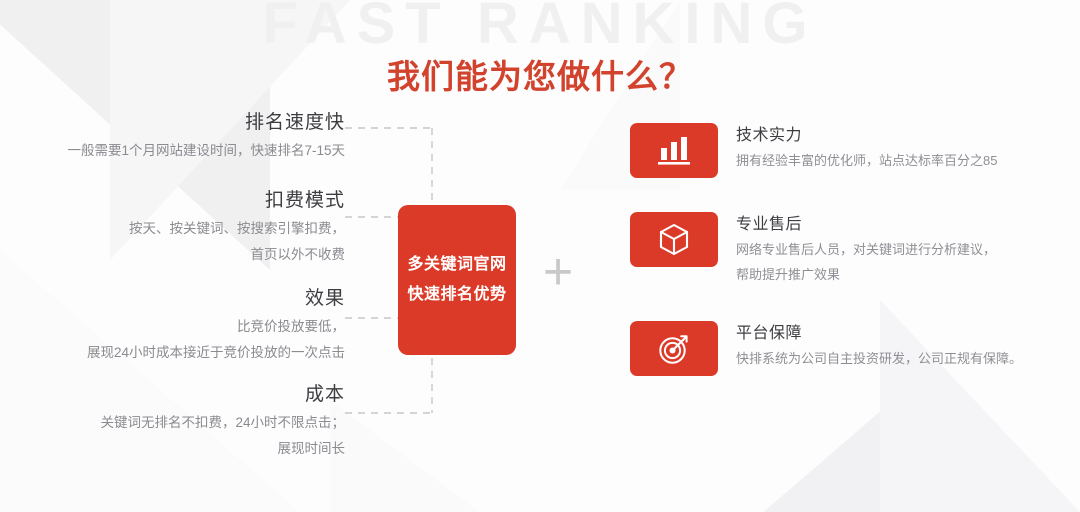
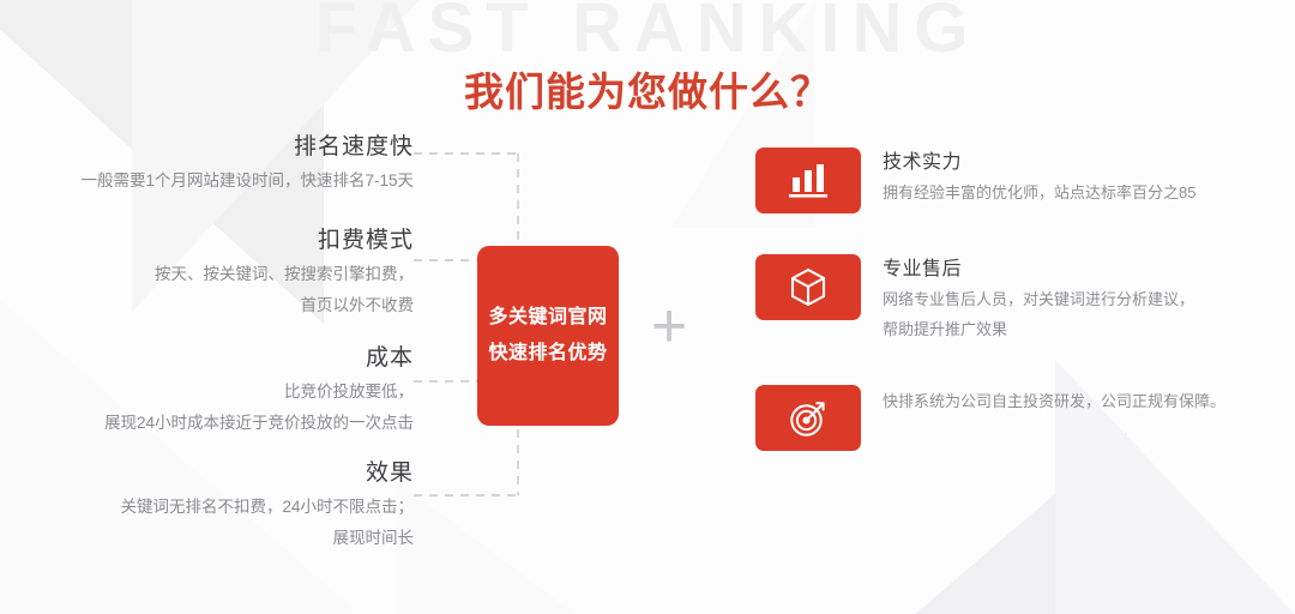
  我们能为您做什么？
  排名速度快
  一般需要1个月网站建设时间，快速排名7-15天
  扣费模式
  按天、按关键词、按搜索引擎扣费，
  首页以外不收费
- 效果
+ 成本
  比竞价投放要低，
  展现24小时成本接近于竞价投放的一次点击
- 成本
+ 效果
  关键词无排名不扣费，24小时不限点击；
  展现时间长
  多关键词官网
  快速排名优势
  +
  技术实力
  拥有经验丰富的优化师，站点达标率百分之85
  专业售后
  网络专业售后人员，对关键词进行分析建议，
  帮助提升推广效果
- 平台保障
  快排系统为公司自主投资研发，公司正规有保障。
